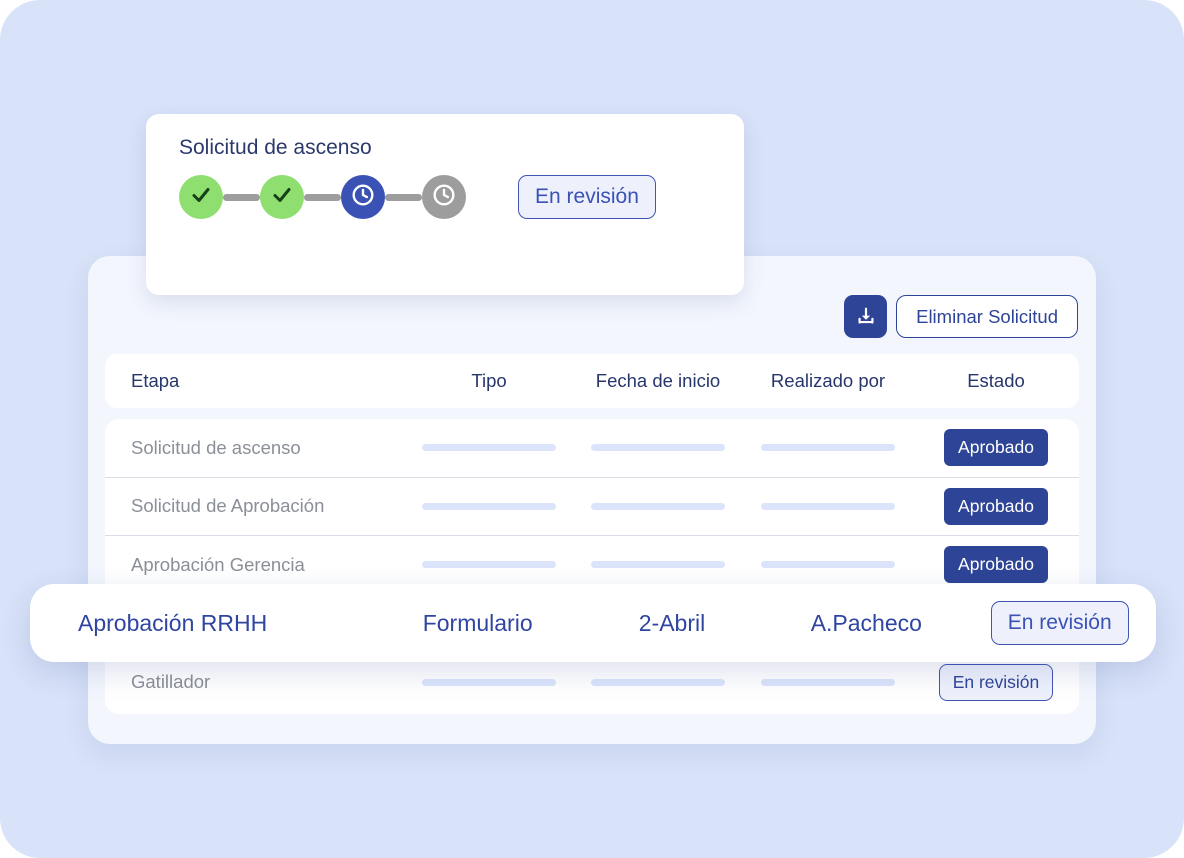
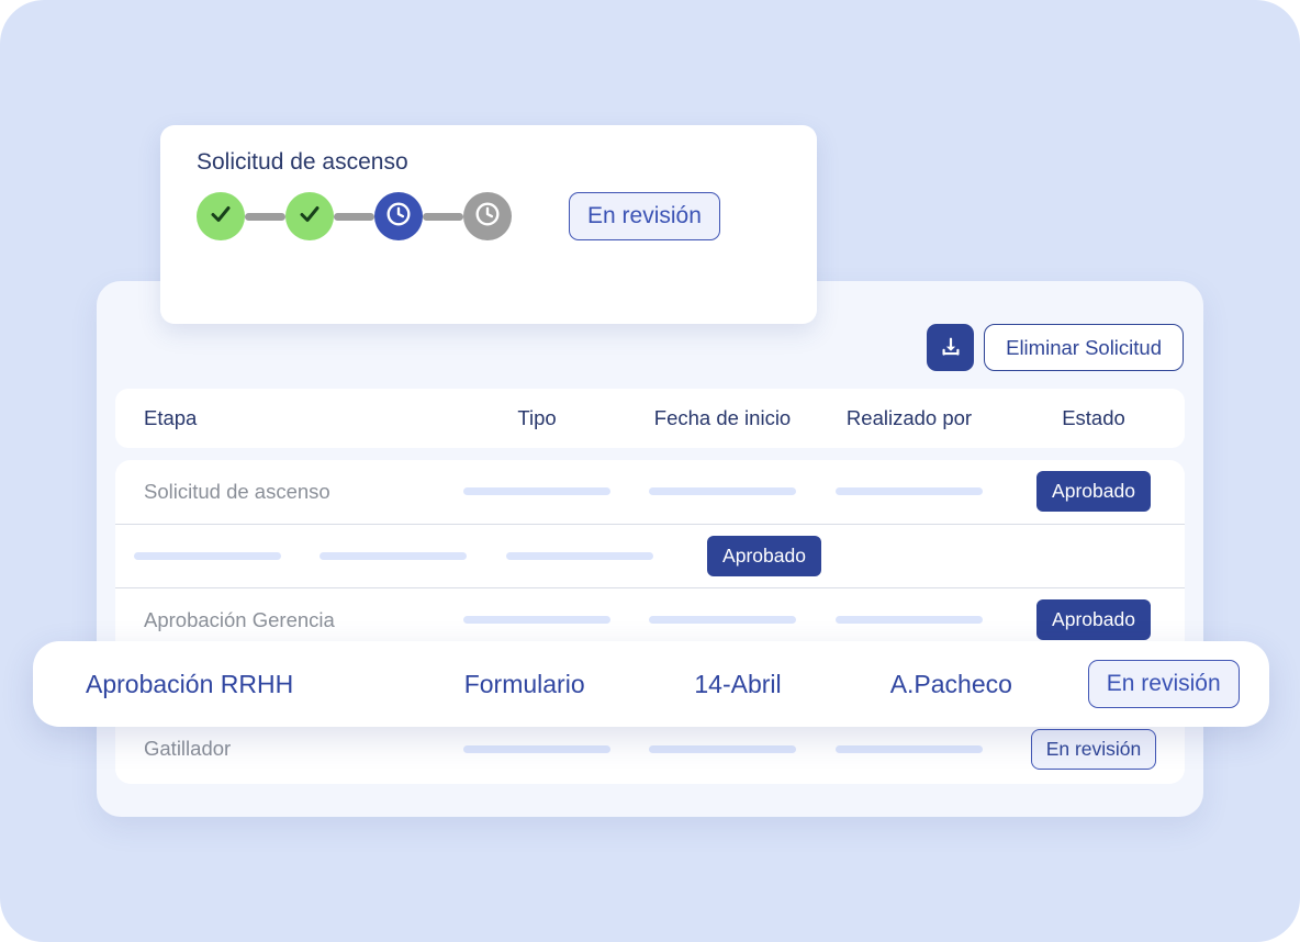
  Eliminar Solicitud
  Etapa
  Tipo
  Fecha de inicio
  Realizado por
  Estado
  Solicitud de ascenso
  Aprobado
- Solicitud de Aprobación
  Aprobado
  Aprobación Gerencia
  Aprobado
  Gatillador
  En revisión
  Solicitud de ascenso
  En revisión
  Aprobación RRHH
  Formulario
- 2-Abril
+ 14-Abril
  A.Pacheco
  En revisión
